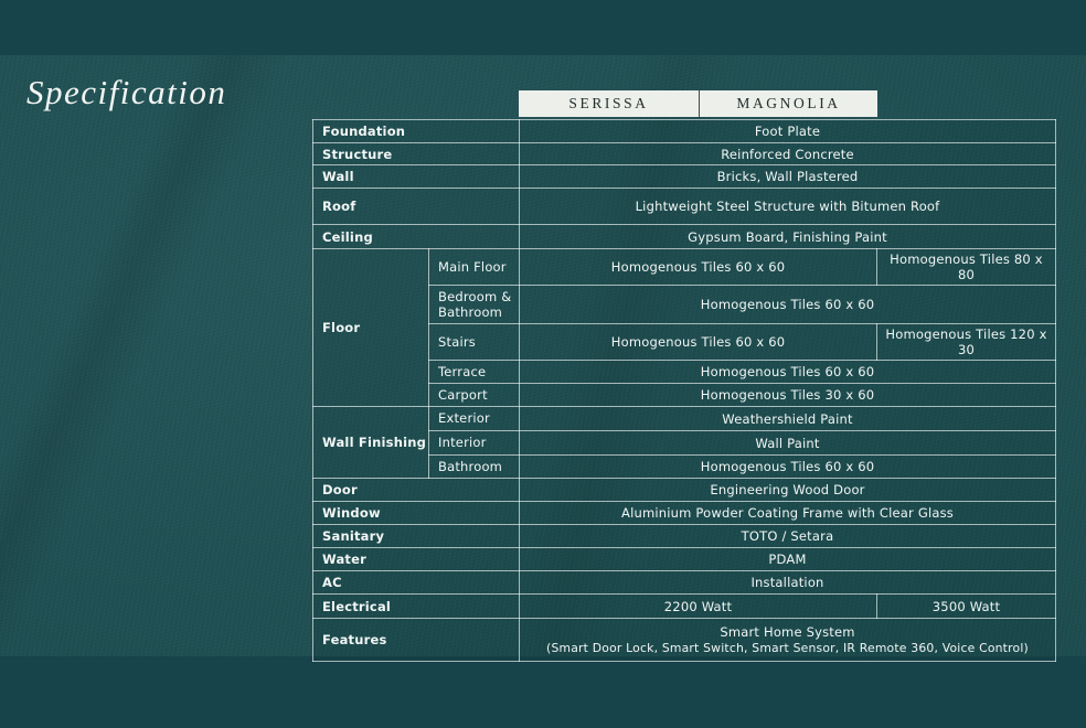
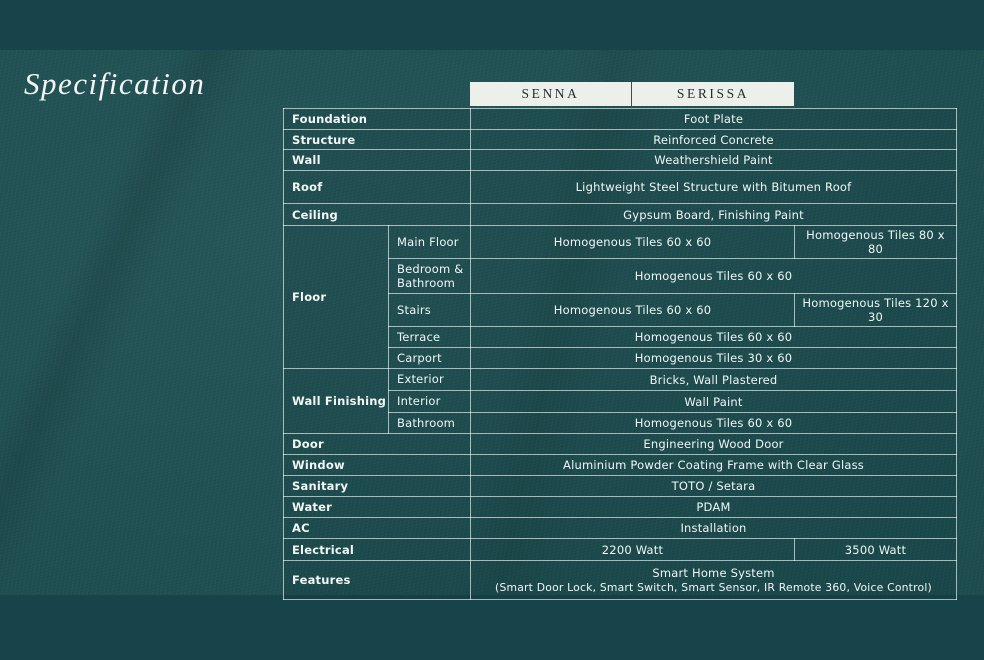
  Specification
+ SENNA
  SERISSA
- MAGNOLIA
  Foundation	Foot Plate
  Structure	Reinforced Concrete
- Wall	Bricks, Wall Plastered
+ Wall	Weathershield Paint
  Roof	Lightweight Steel Structure with Bitumen Roof
  Ceiling	Gypsum Board, Finishing Paint
  Floor	Main Floor	Homogenous Tiles 60 x 60	Homogenous Tiles 80 x 80
  Bedroom & Bathroom	Homogenous Tiles 60 x 60
  Stairs	Homogenous Tiles 60 x 60	Homogenous Tiles 120 x 30
  Terrace	Homogenous Tiles 60 x 60
  Carport	Homogenous Tiles 30 x 60
- Wall Finishing	Exterior	Weathershield Paint
+ Wall Finishing	Exterior	Bricks, Wall Plastered
  Interior	Wall Paint
  Bathroom	Homogenous Tiles 60 x 60
  Door	Engineering Wood Door
  Window	Aluminium Powder Coating Frame with Clear Glass
  Sanitary	TOTO / Setara
  Water	PDAM
  AC	Installation
  Electrical	2200 Watt	3500 Watt
  Features	Smart Home System (Smart Door Lock, Smart Switch, Smart Sensor, IR Remote 360, Voice Control)
